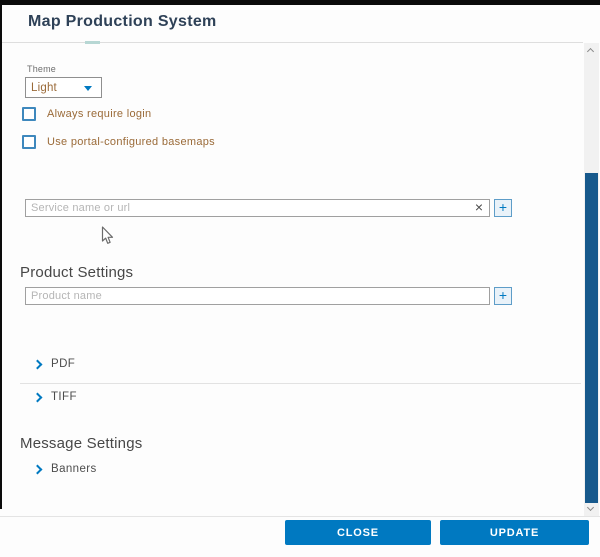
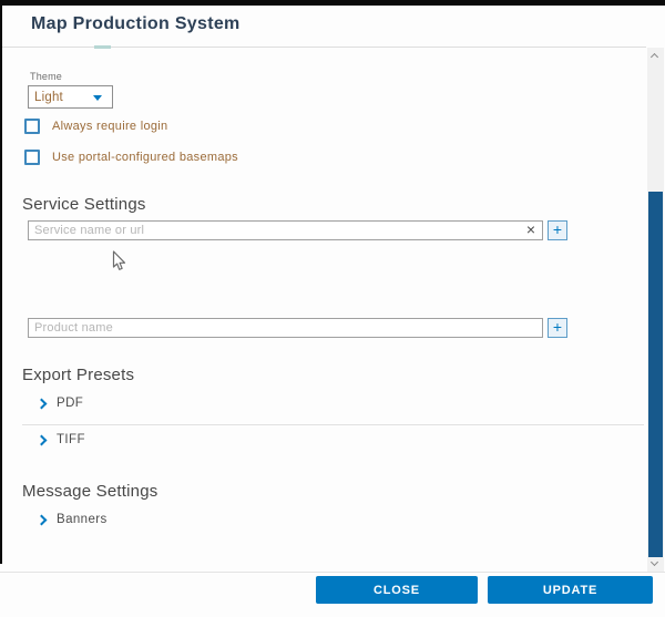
  Map Production System
  Theme
  Light
  Always require login
  Use portal-configured basemaps
+ Service Settings
  Service name or url
  ×
  +
- Product Settings
  Product name
  +
+ Export Presets
  PDF
  TIFF
  Message Settings
  Banners
  CLOSE
  UPDATE
